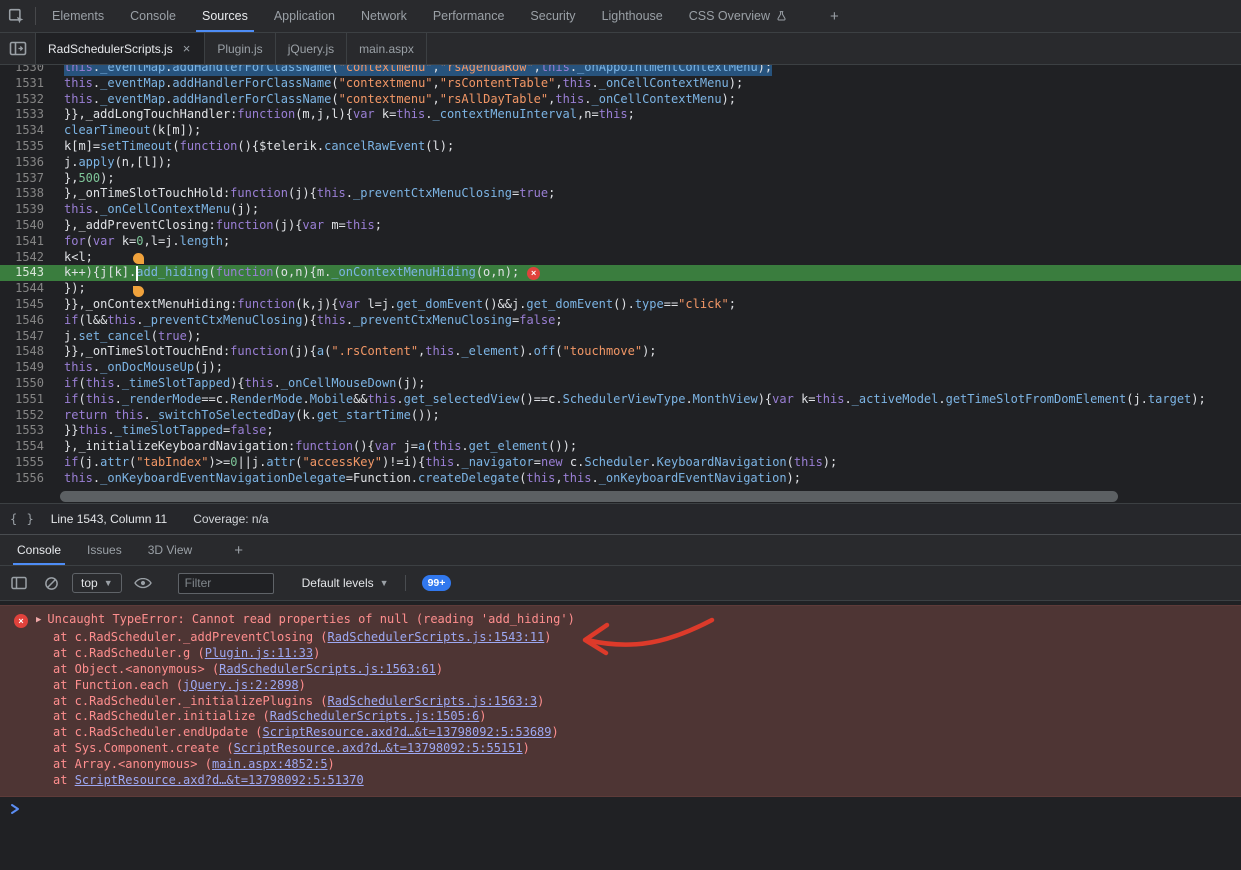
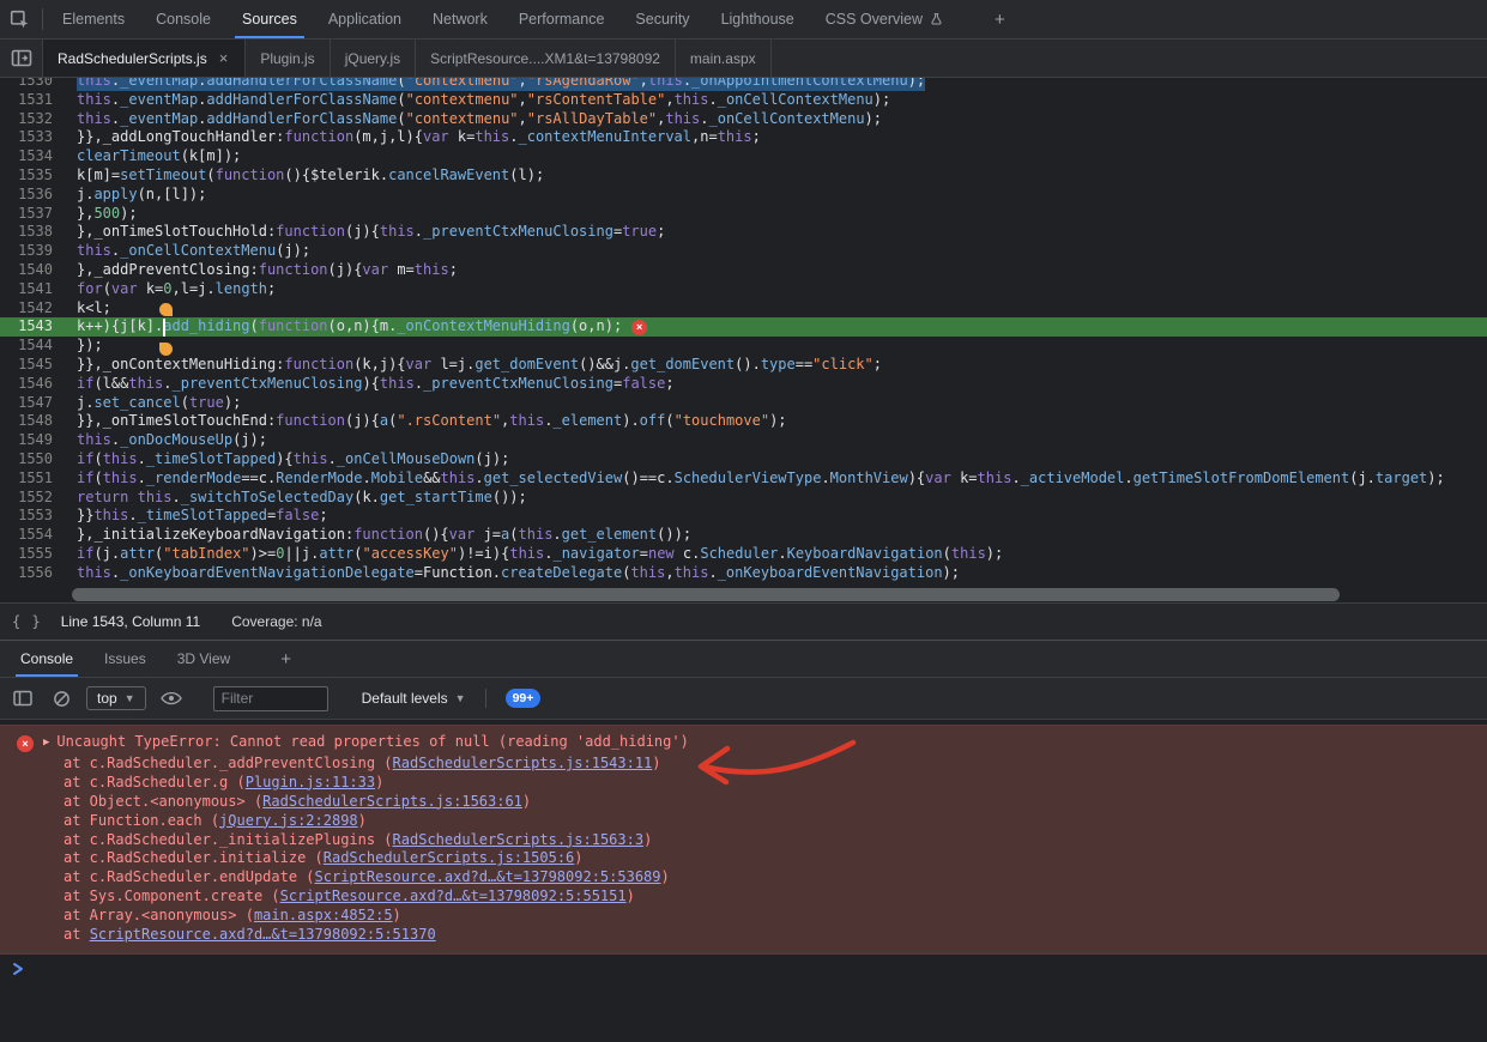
  Elements
  Console
  Sources
  Application
  Network
  Performance
  Security
  Lighthouse
  CSS Overview
  +
  RadSchedulerScripts.js
  ×
  Plugin.js
  jQuery.js
+ ScriptResource....XM1&t=13798092
  main.aspx
  1530
  this._eventMap.addHandlerForClassName("contextmenu","rsAgendaRow",this._onAppointmentContextMenu);
  1531
  this._eventMap.addHandlerForClassName("contextmenu","rsContentTable",this._onCellContextMenu);
  1532
  this._eventMap.addHandlerForClassName("contextmenu","rsAllDayTable",this._onCellContextMenu);
  1533
  }},_addLongTouchHandler:function(m,j,l){var k=this._contextMenuInterval,n=this;
  1534
  clearTimeout(k[m]);
  1535
  k[m]=setTimeout(function(){$telerik.cancelRawEvent(l);
  1536
  j.apply(n,[l]);
  1537
  },500);
  1538
  },_onTimeSlotTouchHold:function(j){this._preventCtxMenuClosing=true;
  1539
  this._onCellContextMenu(j);
  1540
  },_addPreventClosing:function(j){var m=this;
  1541
  for(var k=0,l=j.length;
  1542
  k<l;
  1543
  k++){j[k].add_hiding(function(o,n){m._onContextMenuHiding(o,n);
  ×
  1544
  });
  1545
  }},_onContextMenuHiding:function(k,j){var l=j.get_domEvent()&&j.get_domEvent().type=="click";
  1546
  if(l&&this._preventCtxMenuClosing){this._preventCtxMenuClosing=false;
  1547
  j.set_cancel(true);
  1548
  }},_onTimeSlotTouchEnd:function(j){a(".rsContent",this._element).off("touchmove");
  1549
  this._onDocMouseUp(j);
  1550
  if(this._timeSlotTapped){this._onCellMouseDown(j);
  1551
  if(this._renderMode==c.RenderMode.Mobile&&this.get_selectedView()==c.SchedulerViewType.MonthView){var k=this._activeModel.getTimeSlotFromDomElement(j.target);
  1552
  return this._switchToSelectedDay(k.get_startTime());
  1553
  }}this._timeSlotTapped=false;
  1554
  },_initializeKeyboardNavigation:function(){var j=a(this.get_element());
  1555
  if(j.attr("tabIndex")>=0||j.attr("accessKey")!=i){this._navigator=new c.Scheduler.KeyboardNavigation(this);
  1556
  this._onKeyboardEventNavigationDelegate=Function.createDelegate(this,this._onKeyboardEventNavigation);
  { }
  Line 1543, Column 11
  Coverage: n/a
  Console
  Issues
  3D View
  +
  top
  ▼
  Filter
  Default levels
  ▼
  99+
  ×
  ▶ Uncaught TypeError: Cannot read properties of null (reading 'add_hiding')
  at c.RadScheduler._addPreventClosing (RadSchedulerScripts.js:1543:11)
  at c.RadScheduler.g (Plugin.js:11:33)
  at Object.<anonymous> (RadSchedulerScripts.js:1563:61)
  at Function.each (jQuery.js:2:2898)
  at c.RadScheduler._initializePlugins (RadSchedulerScripts.js:1563:3)
  at c.RadScheduler.initialize (RadSchedulerScripts.js:1505:6)
  at c.RadScheduler.endUpdate (ScriptResource.axd?d…&t=13798092:5:53689)
  at Sys.Component.create (ScriptResource.axd?d…&t=13798092:5:55151)
  at Array.<anonymous> (main.aspx:4852:5)
  at ScriptResource.axd?d…&t=13798092:5:51370
